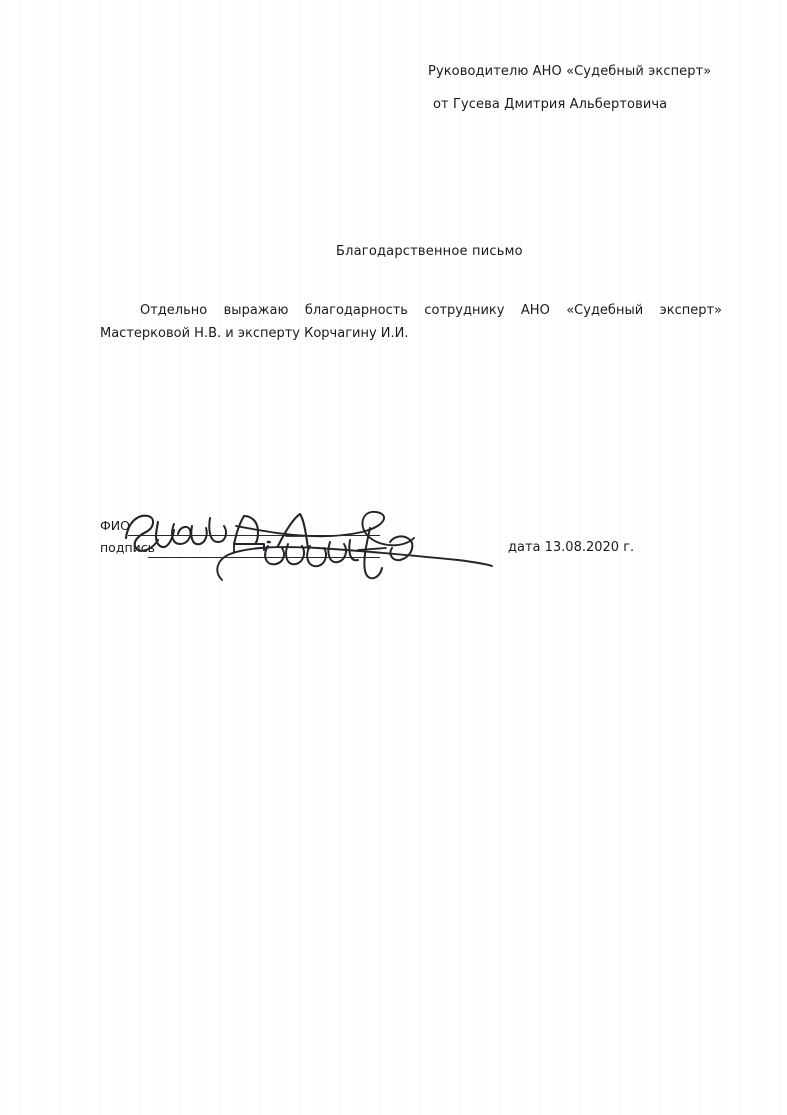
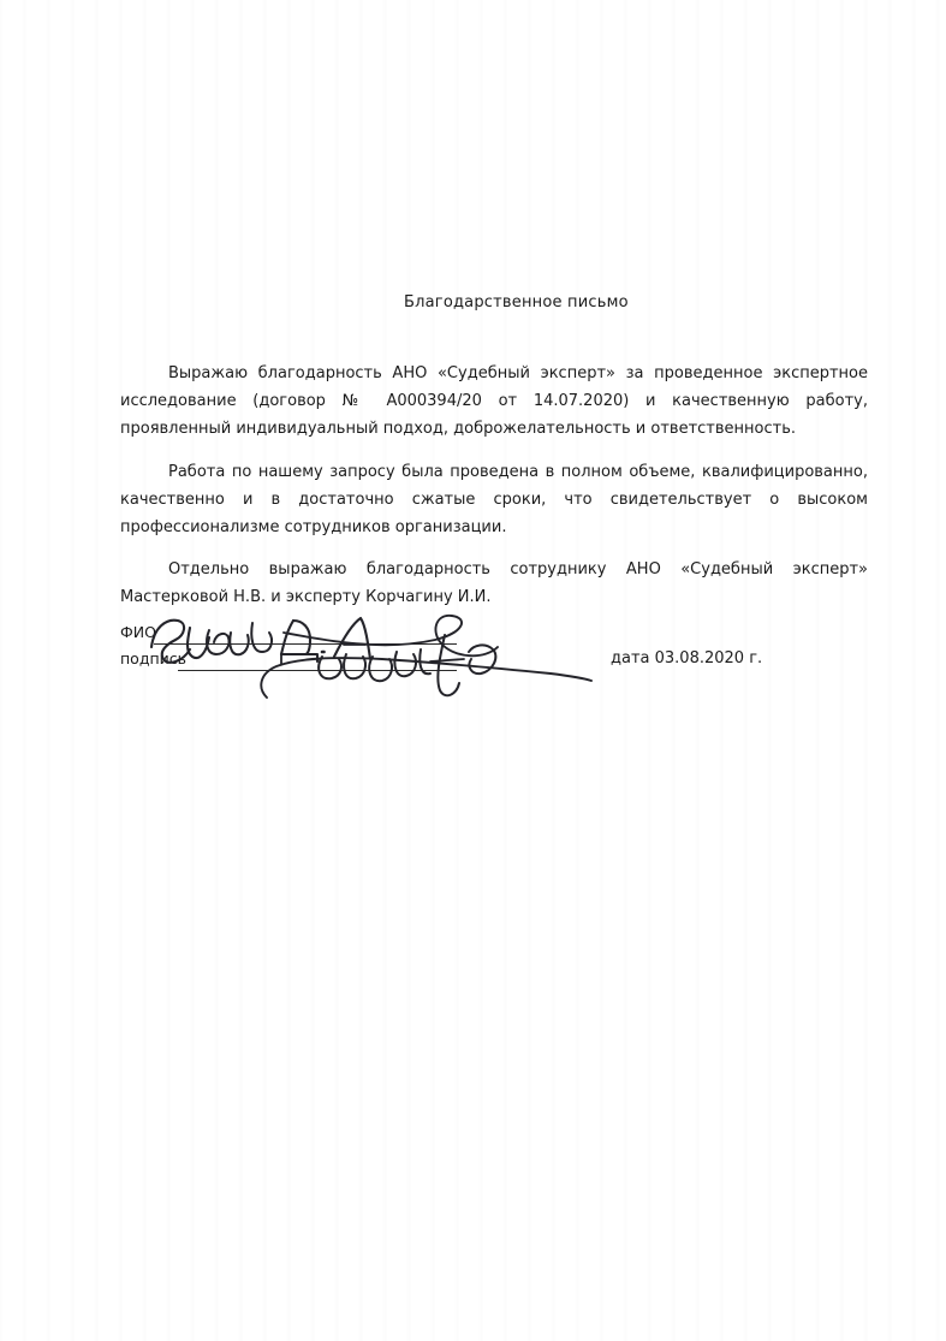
- Руководителю АНО «Судебный эксперт»
- от Гусева Дмитрия Альбертовича
  Благодарственное письмо
+ Выражаю благодарность АНО «Судебный эксперт» за проведенное экспертное исследование (договор № А000394/20 от 14.07.2020) и качественную работу, проявленный индивидуальный подход, доброжелательность и ответственность.
+ Работа по нашему запросу была проведена в полном объеме, квалифицированно, качественно и в достаточно сжатые сроки, что свидетельствует о высоком профессионализме сотрудников организации.
  Отдельно выражаю благодарность сотруднику АНО «Судебный эксперт» Мастерковой Н.В. и эксперту Корчагину И.И.
  ФИО
  подпс
- дата 13.08.2020 г.
+ дата 03.08.2020 г.
